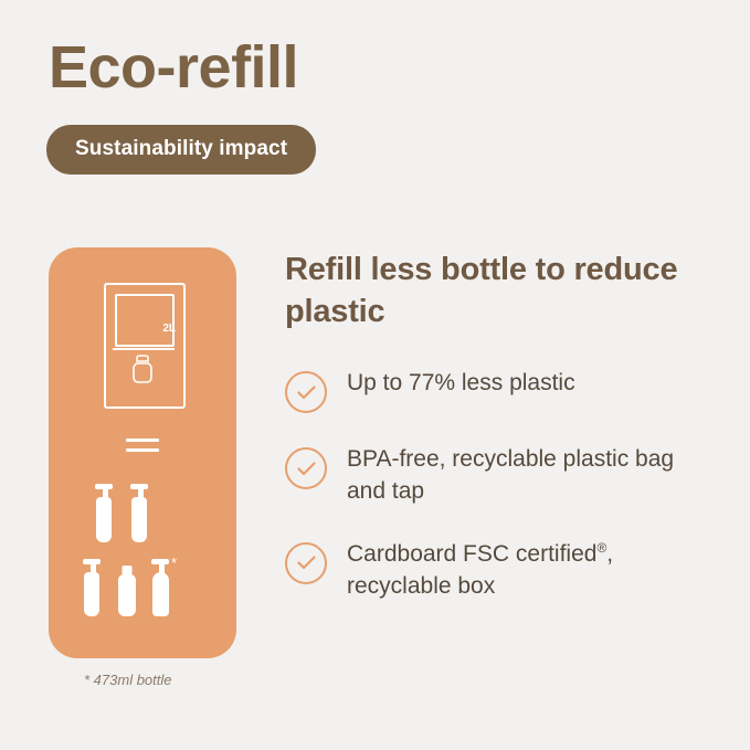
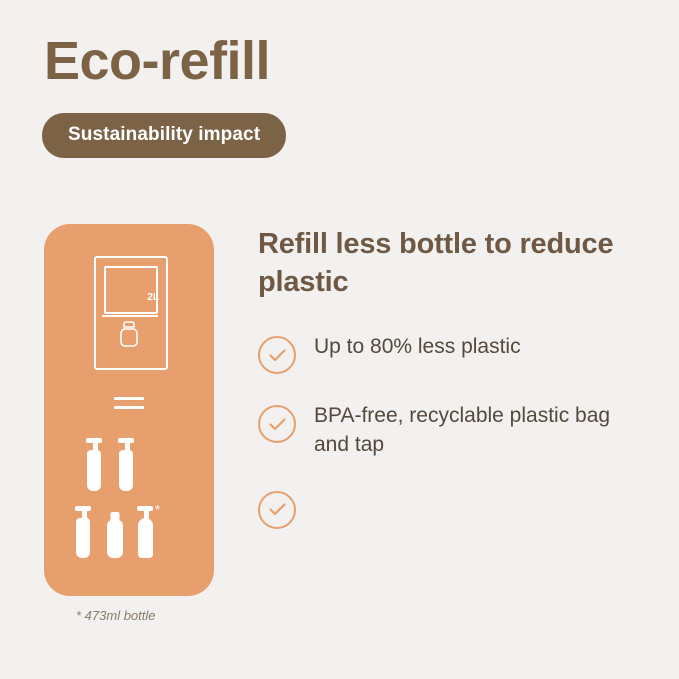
  Eco-refill
  Sustainability impact
  2L
  *
  * 473ml bottle
  Refill less bottle to reduce plastic
- Up to 77% less plastic
+ Up to 80% less plastic
  BPA-free, recyclable plastic bag and tap
- Cardboard FSC certified®, recyclable box
